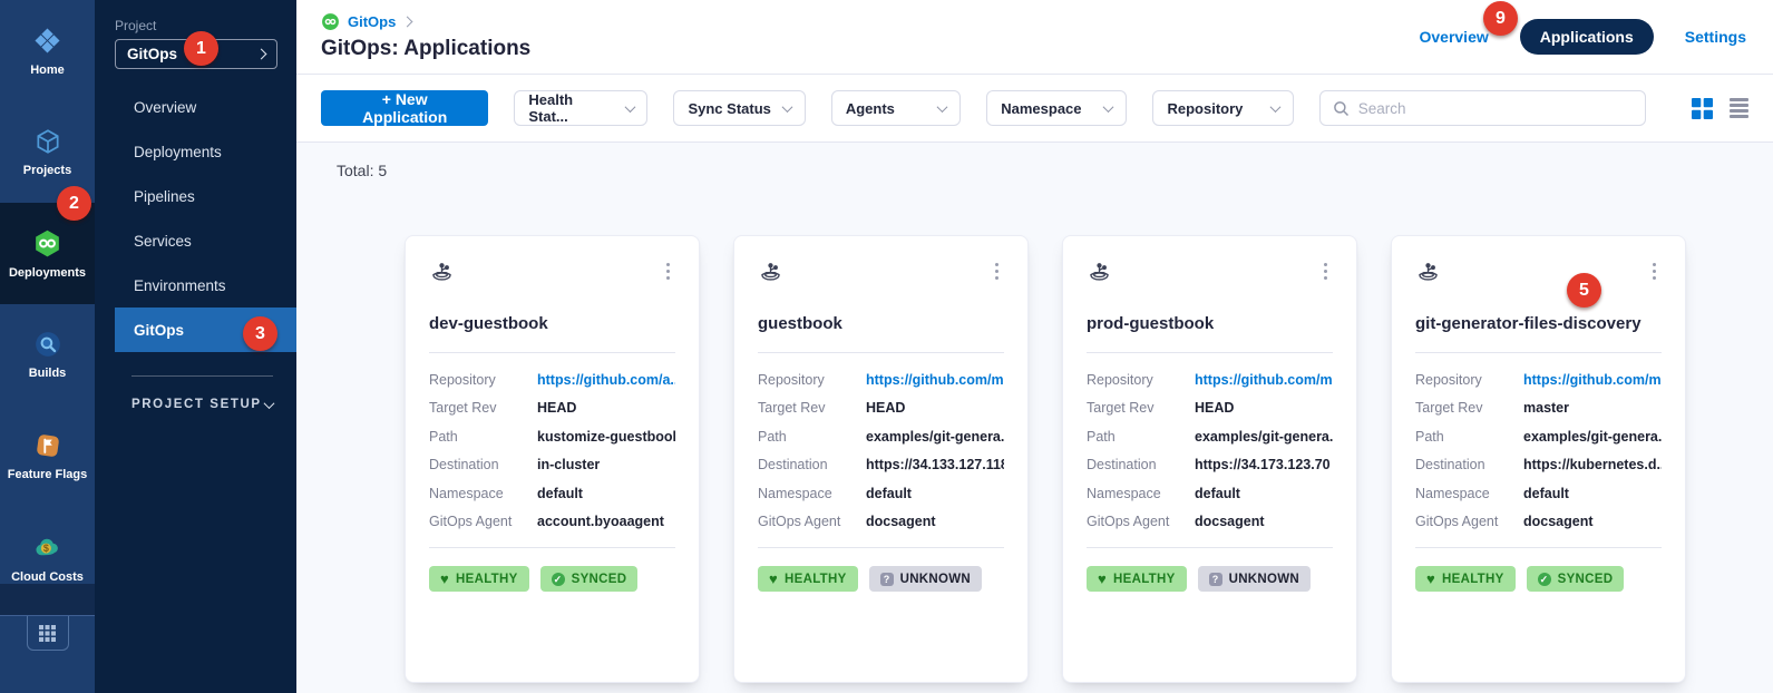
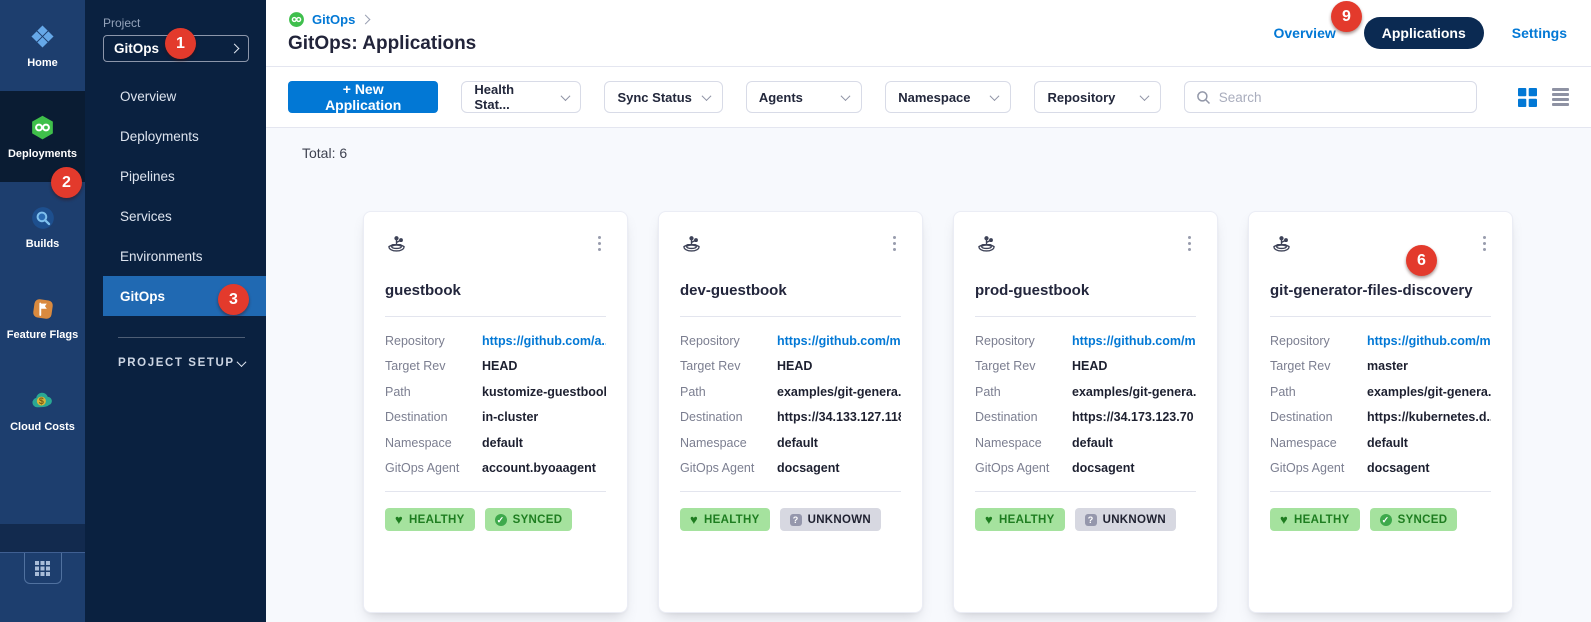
  Home
- Projects
  Deployments
  Builds
  Feature Flags
  $
  Cloud Costs
  Project
  GitOps
  Overview
  Deployments
  Pipelines
  Services
  Environments
  GitOps
  PROJECT SETUP
  GitOps
  GitOps: Applications
  Overview
  Applications
  Settings
  + New Application
  Health Stat...
  Sync Status
  Agents
  Namespace
  Repository
  Search
- Total: 5
+ Total: 6
- dev-guestbook
+ guestbook
  Repository
  https://github.com/a.
  Target Rev
  HEAD
  Path
  kustomize-guestboo
  Destination
  in-cluster
  Namespace
  default
  GitOps Agent
  account.byoaagent
  ♥
  HEALTHY
  ✓
  SYNCED
- guestbook
+ dev-guestbook
  Repository
  https://github.com/m
  Target Rev
  HEAD
  Path
  examples/git-genera.
  Destination
  https://34.133.127.11
  Namespace
  default
  GitOps Agent
  docsagent
  ♥
  HEALTHY
  ?
  UNKNOWN
  prod-guestbook
  Repository
  https://github.com/m
  Target Rev
  HEAD
  Path
  examples/git-genera.
  Destination
  https://34.173.123.70
  Namespace
  default
  GitOps Agent
  docsagent
  ♥
  HEALTHY
  ?
  UNKNOWN
  git-generator-files-discovery
  Repository
  https://github.com/m
  Target Rev
  master
  Path
  examples/git-genera.
  Destination
  https://kubernetes.d.
  Namespace
  default
  GitOps Agent
  docsagent
  ♥
  HEALTHY
  ✓
  SYNCED
  1
  2
  3
  9
- 5
+ 6
